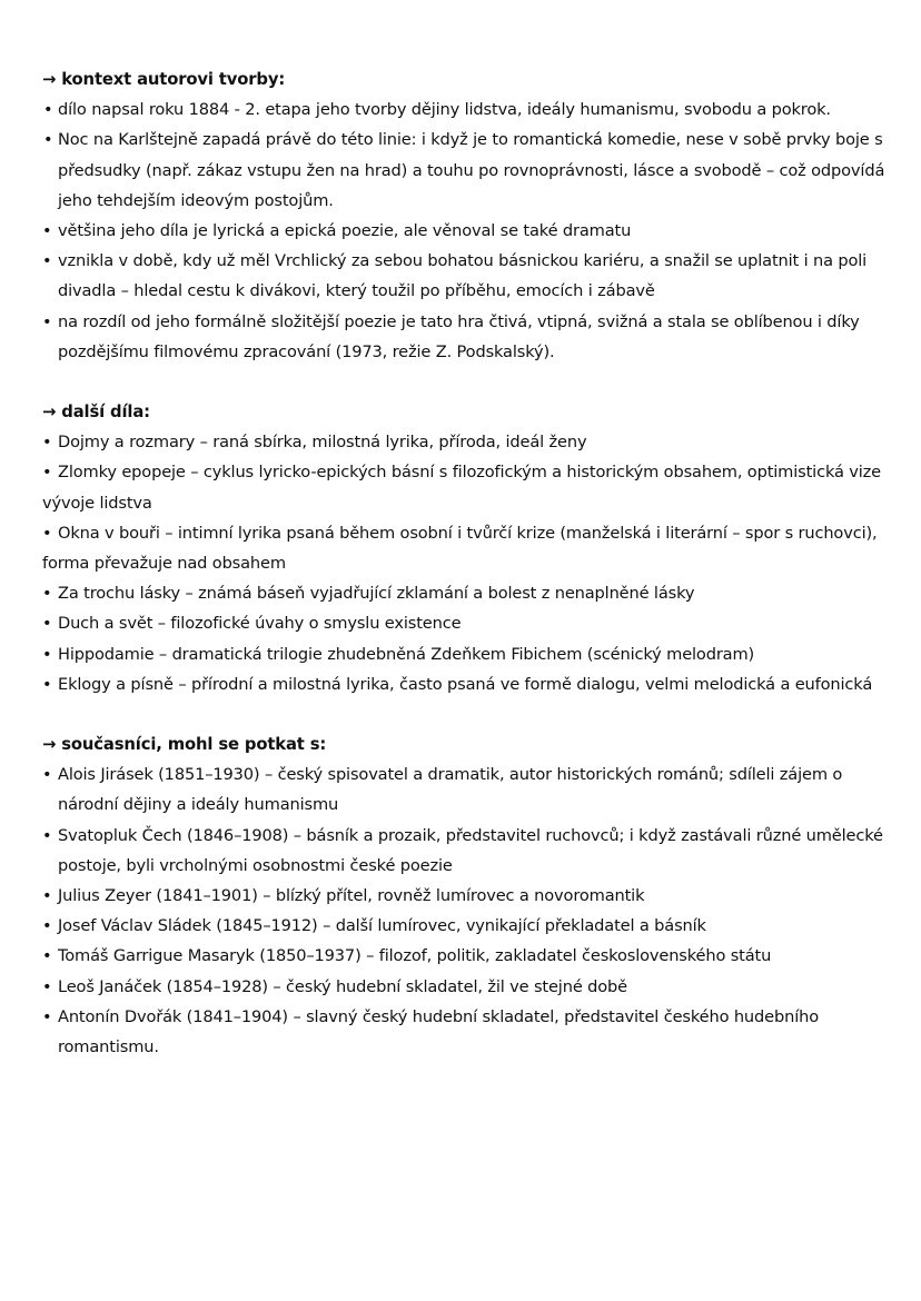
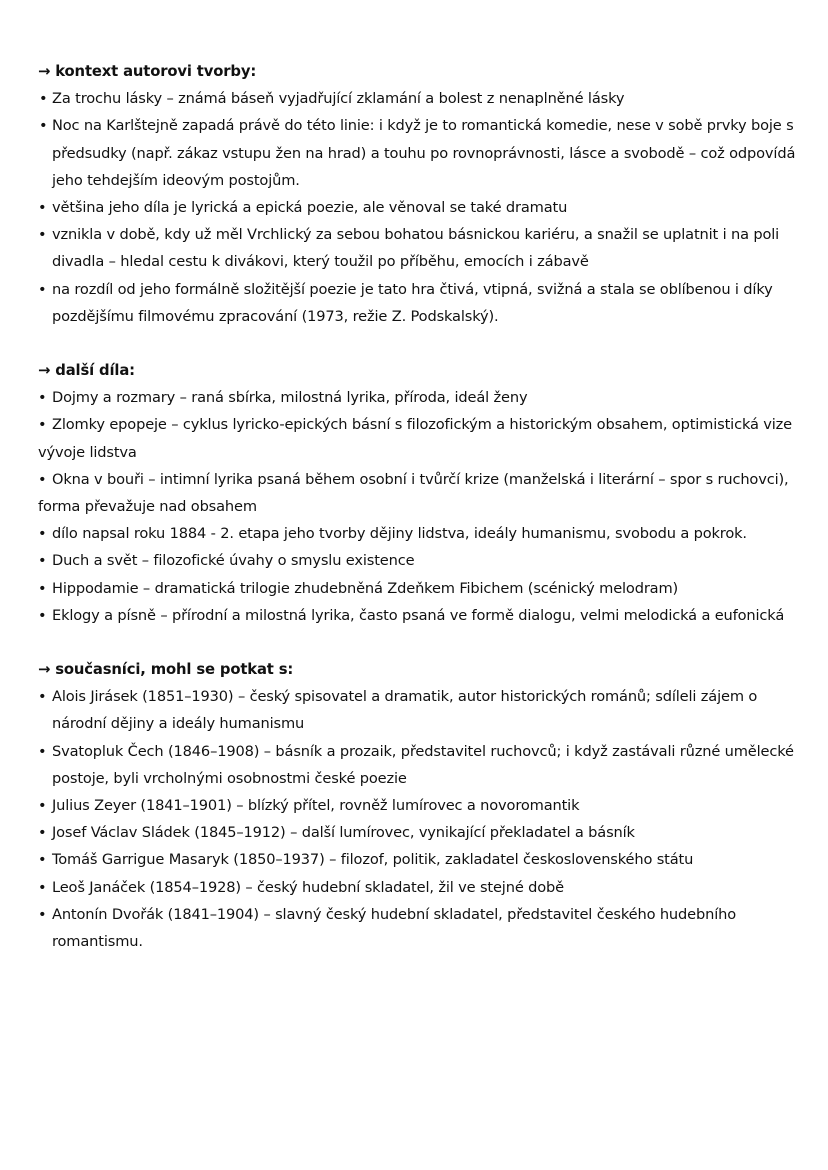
  → kontext autorovi tvorby:
  •
- dílo napsal roku 1884 - 2. etapa jeho tvorby dějiny lidstva, ideály humanismu, svobodu a pokrok.
+ Za trochu lásky – známá báseň vyjadřující zklamání a bolest z nenaplněné lásky
  •
  Noc na Karlštejně zapadá právě do této linie: i když je to romantická komedie, nese v sobě prvky boje s předsudky (např. zákaz vstupu žen na hrad) a touhu po rovnoprávnosti, lásce a svobodě – což odpovídá jeho tehdejším ideovým postojům.
  •
  většina jeho díla je lyrická a epická poezie, ale věnoval se také dramatu
  •
  vznikla v době, kdy už měl Vrchlický za sebou bohatou básnickou kariéru, a snažil se uplatnit i na poli divadla – hledal cestu k divákovi, který toužil po příběhu, emocích i zábavě
  •
  na rozdíl od jeho formálně složitější poezie je tato hra čtivá, vtipná, svižná a stala se oblíbenou i díky pozdějšímu filmovému zpracování (1973, režie Z. Podskalský).
  → další díla:
  • Dojmy a rozmary – raná sbírka, milostná lyrika, příroda, ideál ženy
  • Zlomky epopeje – cyklus lyricko-epických básní s filozofickým a historickým obsahem, optimistická vize vývoje lidstva
  • Okna v bouři – intimní lyrika psaná během osobní i tvůrčí krize (manželská i literární – spor s ruchovci), forma převažuje nad obsahem
  •
- Za trochu lásky – známá báseň vyjadřující zklamání a bolest z nenaplněné lásky
+ dílo napsal roku 1884 - 2. etapa jeho tvorby dějiny lidstva, ideály humanismu, svobodu a pokrok.
  •
  Duch a svět – filozofické úvahy o smyslu existence
  •
  Hippodamie – dramatická trilogie zhudebněná Zdeňkem Fibichem (scénický melodram)
  •
  Eklogy a písně – přírodní a milostná lyrika, často psaná ve formě dialogu, velmi melodická a eufonická
  → současníci, mohl se potkat s:
  •
  Alois Jirásek (1851–1930) – český spisovatel a dramatik, autor historických románů; sdíleli zájem o národní dějiny a ideály humanismu
  •
  Svatopluk Čech (1846–1908) – básník a prozaik, představitel ruchovců; i když zastávali různé umělecké postoje, byli vrcholnými osobnostmi české poezie
  •
  Julius Zeyer (1841–1901) – blízký přítel, rovněž lumírovec a novoromantik
  •
  Josef Václav Sládek (1845–1912) – další lumírovec, vynikající překladatel a básník
  •
  Tomáš Garrigue Masaryk (1850–1937) – filozof, politik, zakladatel československého státu
  •
  Leoš Janáček (1854–1928) – český hudební skladatel, žil ve stejné době
  •
  Antonín Dvořák (1841–1904) – slavný český hudební skladatel, představitel českého hudebního romantismu.
